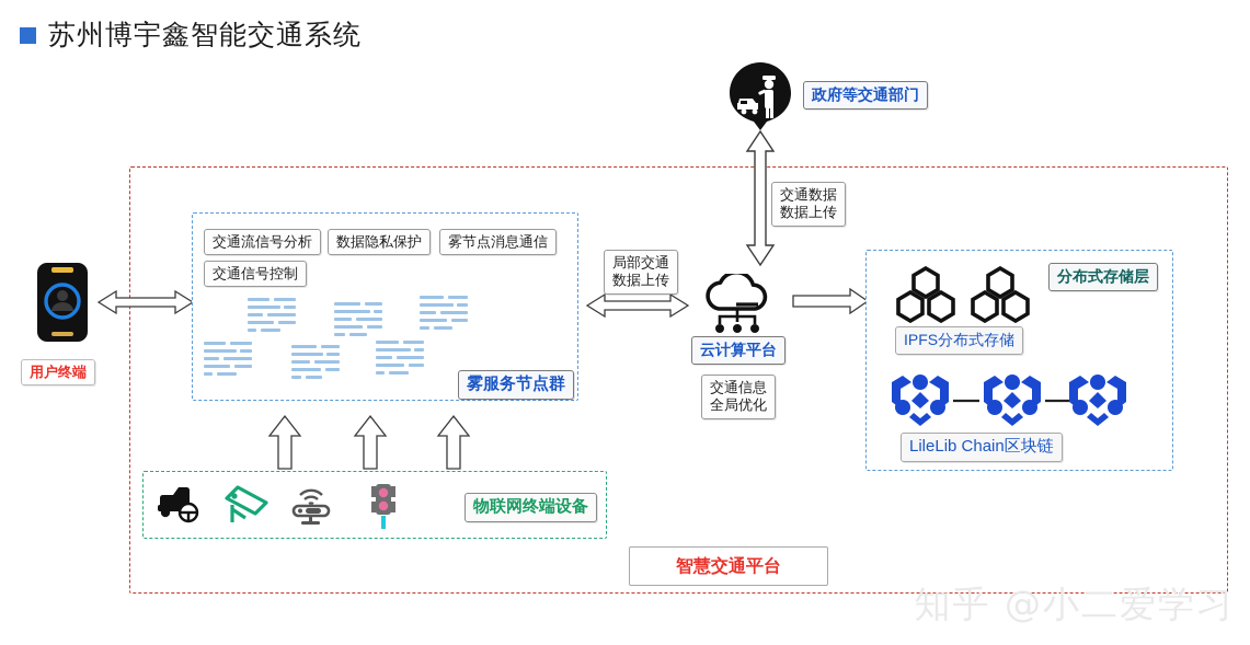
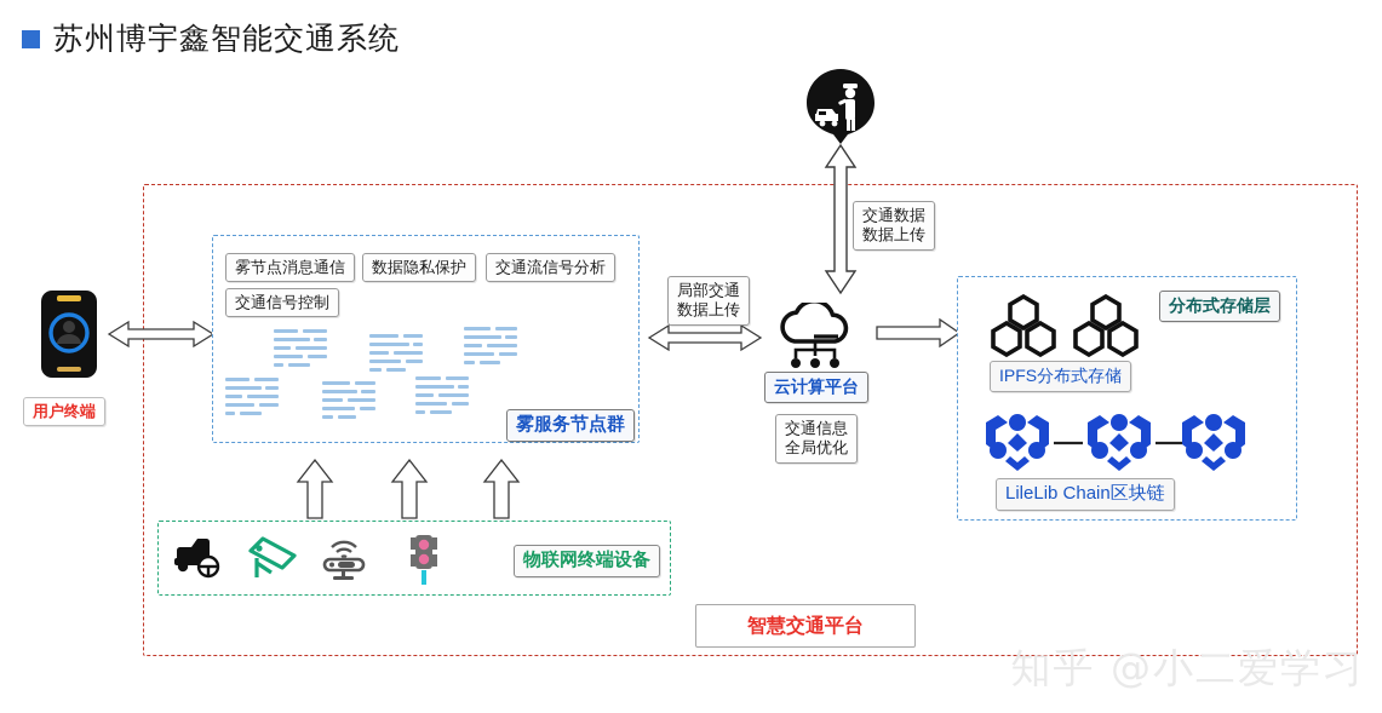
  苏州博宇鑫智能交通系统
- 政府等交通部门
  交通数据
  数据上传
  用户终端
- 交通流信号分析
+ 雾节点消息通信
  数据隐私保护
- 雾节点消息通信
+ 交通流信号分析
  交通信号控制
  雾服务节点群
  局部交通
  数据上传
  云计算平台
  交通信息
  全局优化
  分布式存储层
  IPFS分布式存储
  LileLib Chain区块链
  物联网终端设备
  智慧交通平台
  知乎 @小二爱学习
